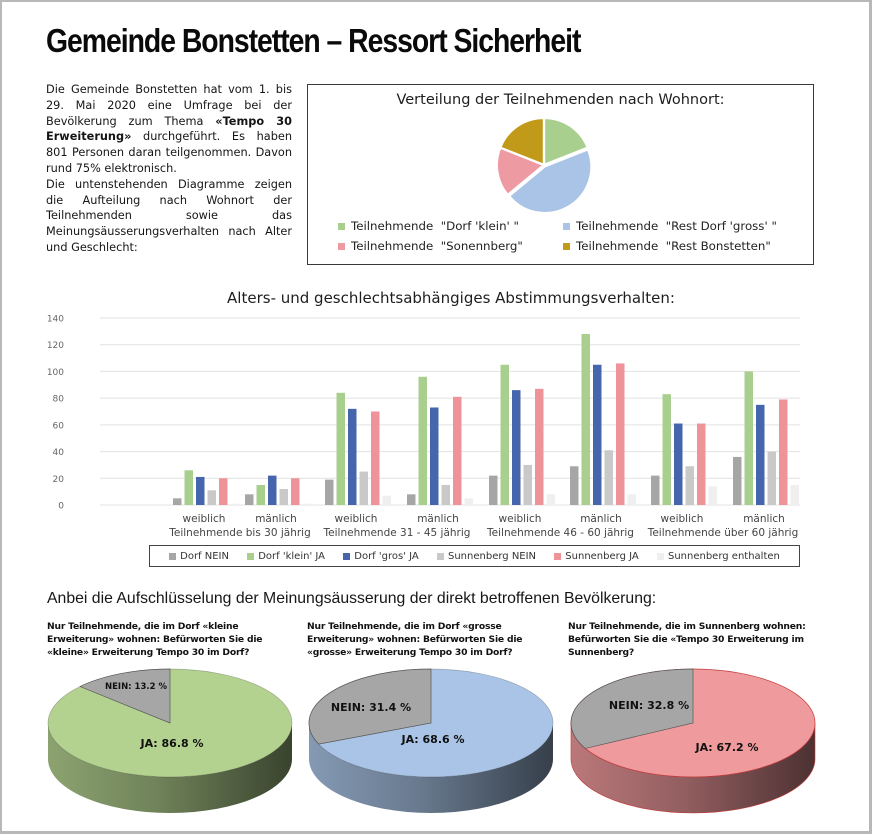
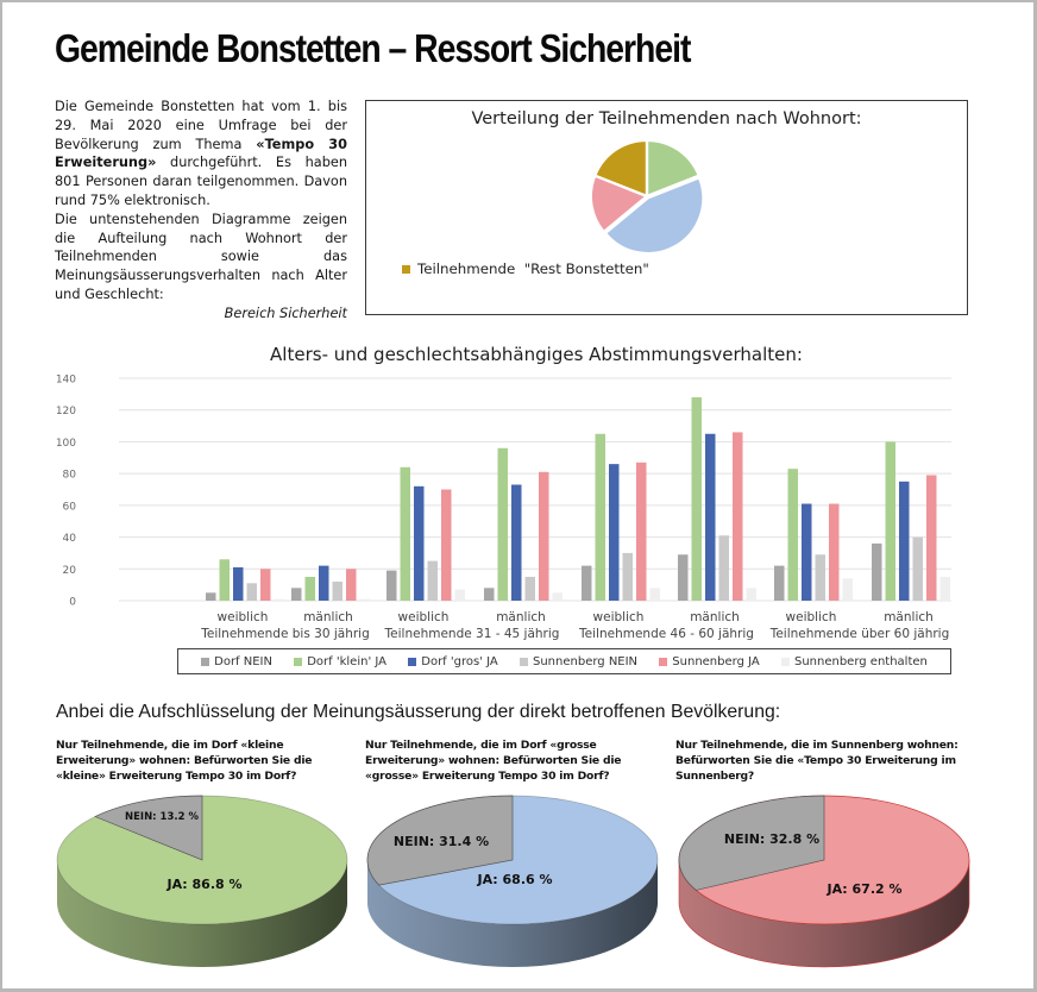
  Gemeinde Bonstetten – Ressort Sicherheit
  Die Gemeinde Bonstetten hat vom 1. bis 29. Mai 2020 eine Umfrage bei der Bevölkerung zum Thema «Tempo 30 Erweiterung» durchgeführt. Es haben 801 Personen daran teilgenommen. Davon rund 75% elektronisch.
  Die untenstehenden Diagramme zeigen die Aufteilung nach Wohnort der Teilnehmenden sowie das Meinungsäusserungsverhalten nach Alter und Geschlecht:
+ Bereich Sicherheit
  Verteilung der Teilnehmenden nach Wohnort:
- Teilnehmende "Dorf 'klein' "
- Teilnehmende "Rest Dorf 'gross' "
- Teilnehmende "Sonennberg"
  Teilnehmende "Rest Bonstetten"
  Alters- und geschlechtsabhängiges Abstimmungsverhalten:
  0
  20
  40
  60
  80
  100
  120
  140
  weiblich
  mänlich
  weiblich
  mänlich
  weiblich
  mänlich
  weiblich
  mänlich
  Teilnehmende bis 30 jährig
  Teilnehmende 31 - 45 jährig
  Teilnehmende 46 - 60 jährig
  Teilnehmende über 60 jährig
  Dorf NEIN
  Dorf 'klein' JA
  Dorf 'gros' JA
  Sunnenberg NEIN
  Sunnenberg JA
  Sunnenberg enthalten
  Anbei die Aufschlüsselung der Meinungsäusserung der direkt betroffenen Bevölkerung:
  Nur Teilnehmende, die im Dorf «kleine Erweiterung» wohnen: Befürworten Sie die «kleine» Erweiterung Tempo 30 im Dorf?
  Nur Teilnehmende, die im Dorf «grosse Erweiterung» wohnen: Befürworten Sie die «grosse» Erweiterung Tempo 30 im Dorf?
  Nur Teilnehmende, die im Sunnenberg wohnen: Befürworten Sie die «Tempo 30 Erweiterung im Sunnenberg?
  NEIN: 13.2 %
  JA: 86.8 %
  NEIN: 31.4 %
  JA: 68.6 %
  NEIN: 32.8 %
  JA: 67.2 %
